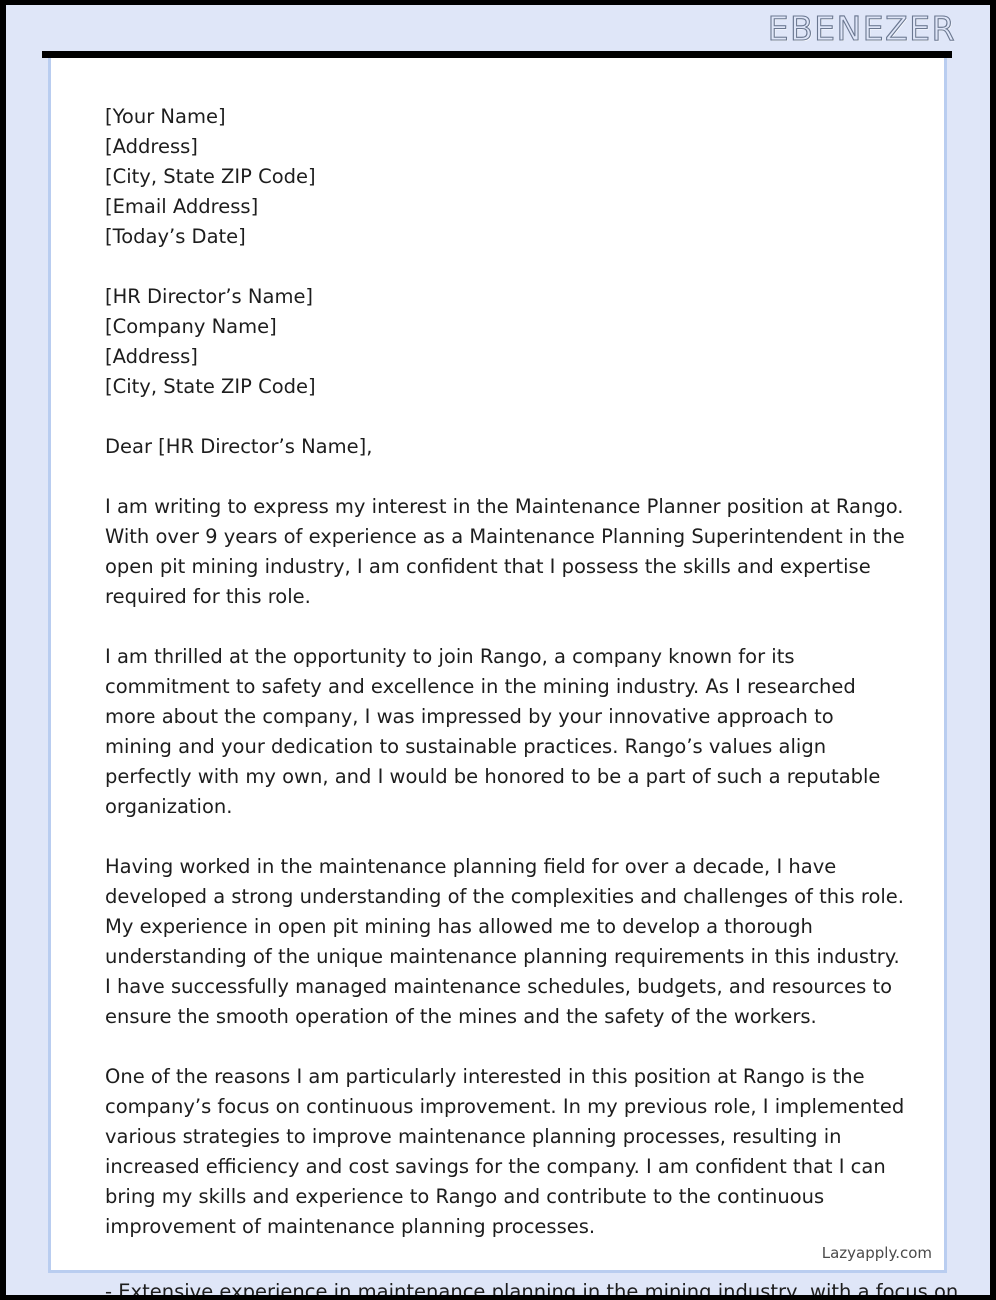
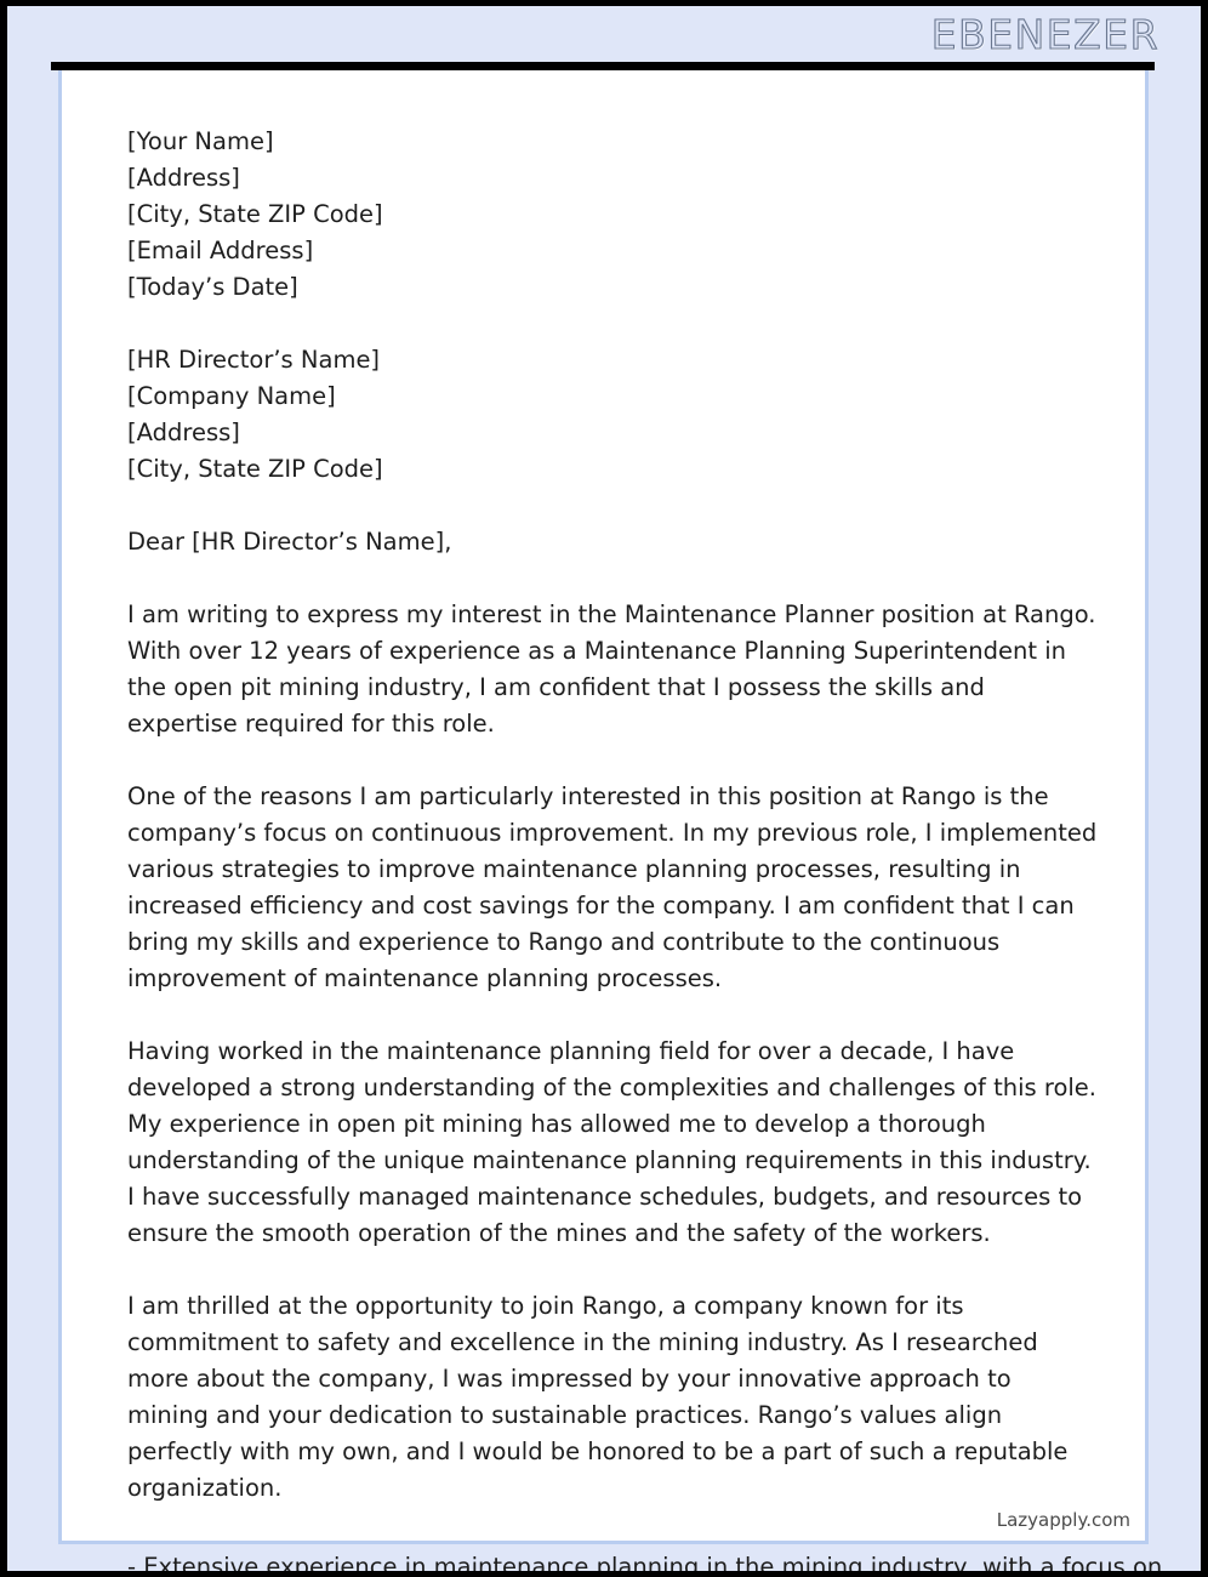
  EBENEZER
  [Your Name]
  [Address]
  [City, State ZIP Code]
  [Email Address]
  [Today’s Date]
  [HR Director’s Name]
  [Company Name]
  [Address]
  [City, State ZIP Code]
  Dear [HR Director’s Name],
- I am writing to express my interest in the Maintenance Planner position at Rango. With over 9 years of experience as a Maintenance Planning Superintendent in the open pit mining industry, I am confident that I possess the skills and expertise required for this role.
+ I am writing to express my interest in the Maintenance Planner position at Rango. With over 12 years of experience as a Maintenance Planning Superintendent in the open pit mining industry, I am confident that I possess the skills and expertise required for this role.
- I am thrilled at the opportunity to join Rango, a company known for its commitment to safety and excellence in the mining industry. As I researched more about the company, I was impressed by your innovative approach to mining and your dedication to sustainable practices. Rango’s values align perfectly with my own, and I would be honored to be a part of such a reputable organization.
+ One of the reasons I am particularly interested in this position at Rango is the company’s focus on continuous improvement. In my previous role, I implemented various strategies to improve maintenance planning processes, resulting in increased efficiency and cost savings for the company. I am confident that I can bring my skills and experience to Rango and contribute to the continuous improvement of maintenance planning processes.
  Having worked in the maintenance planning field for over a decade, I have developed a strong understanding of the complexities and challenges of this role. My experience in open pit mining has allowed me to develop a thorough understanding of the unique maintenance planning requirements in this industry. I have successfully managed maintenance schedules, budgets, and resources to ensure the smooth operation of the mines and the safety of the workers.
- One of the reasons I am particularly interested in this position at Rango is the company’s focus on continuous improvement. In my previous role, I implemented various strategies to improve maintenance planning processes, resulting in increased efficiency and cost savings for the company. I am confident that I can bring my skills and experience to Rango and contribute to the continuous improvement of maintenance planning processes.
+ I am thrilled at the opportunity to join Rango, a company known for its commitment to safety and excellence in the mining industry. As I researched more about the company, I was impressed by your innovative approach to mining and your dedication to sustainable practices. Rango’s values align perfectly with my own, and I would be honored to be a part of such a reputable organization.
  Lazyapply.com
  - Extensive experience in maintenance planning in the mining industry, with a focus on
